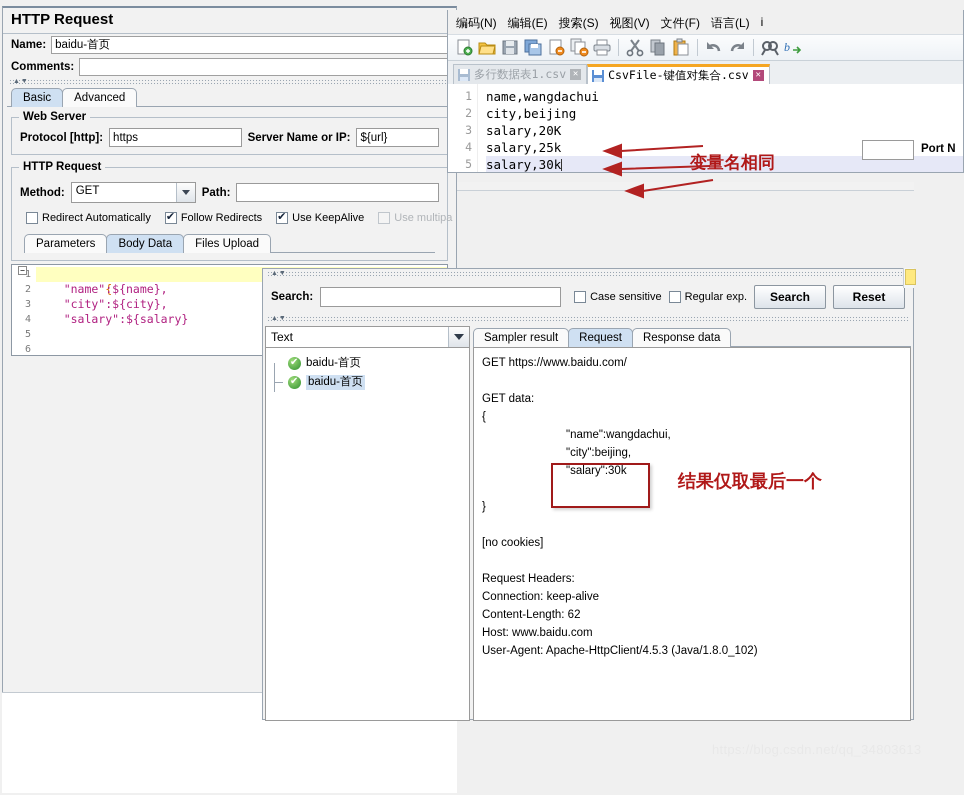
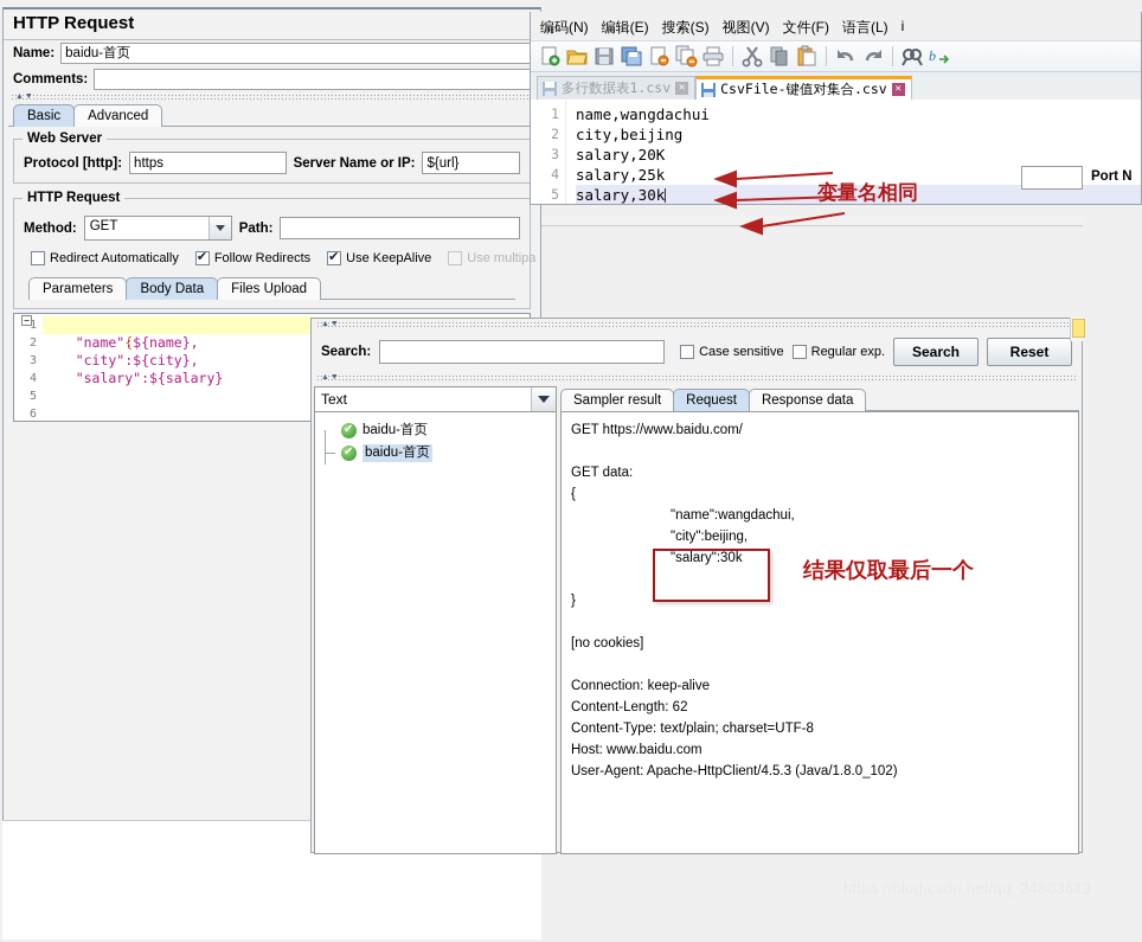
  HTTP Request
  Name:
  baidu-首页
  Comments:
  Basic
  Advanced
  Web Server
  Protocol [http]:
  https
  Server Name or IP:
  ${url}
  HTTP Request
  Method:
  GET
  Path:
  Redirect Automatically
  Follow Redirects
  Use KeepAlive
  Use multipa
  Parameters
  Body Data
  Files Upload
  1
  2
  3
  4
  5
  6
  −
  {
  "name":${name},
  "city":${city},
  "salary":${salary}
  编码(N)
  编辑(E)
  搜索(S)
  视图(V)
  文件(F)
  语言(L)
  i
  b
  多行数据表1.csv
  ✕
  CsvFile-键值对集合.csv
  ✕
  1
  2
  3
  4
  5
  name,wangdachui
  city,beijing
  salary,20K
  salary,25k
  salary,30k
  Port N
  变量名相同
  Search:
  Case sensitive
  Regular exp.
  Search
  Reset
  Text
  baidu-首页
  baidu-首页
  Sampler result
  Request
  Response data
  GET https://www.baidu.com/
  GET data:
  {
  "name":wangdachui,
  "city":beijing,
  "salary":30k
  }
  [no cookies]
- Request Headers:
  Connection: keep-alive
  Content-Length: 62
+ Content-Type: text/plain; charset=UTF-8
  Host: www.baidu.com
  User-Agent: Apache-HttpClient/4.5.3 (Java/1.8.0_102)
  结果仅取最后一个
